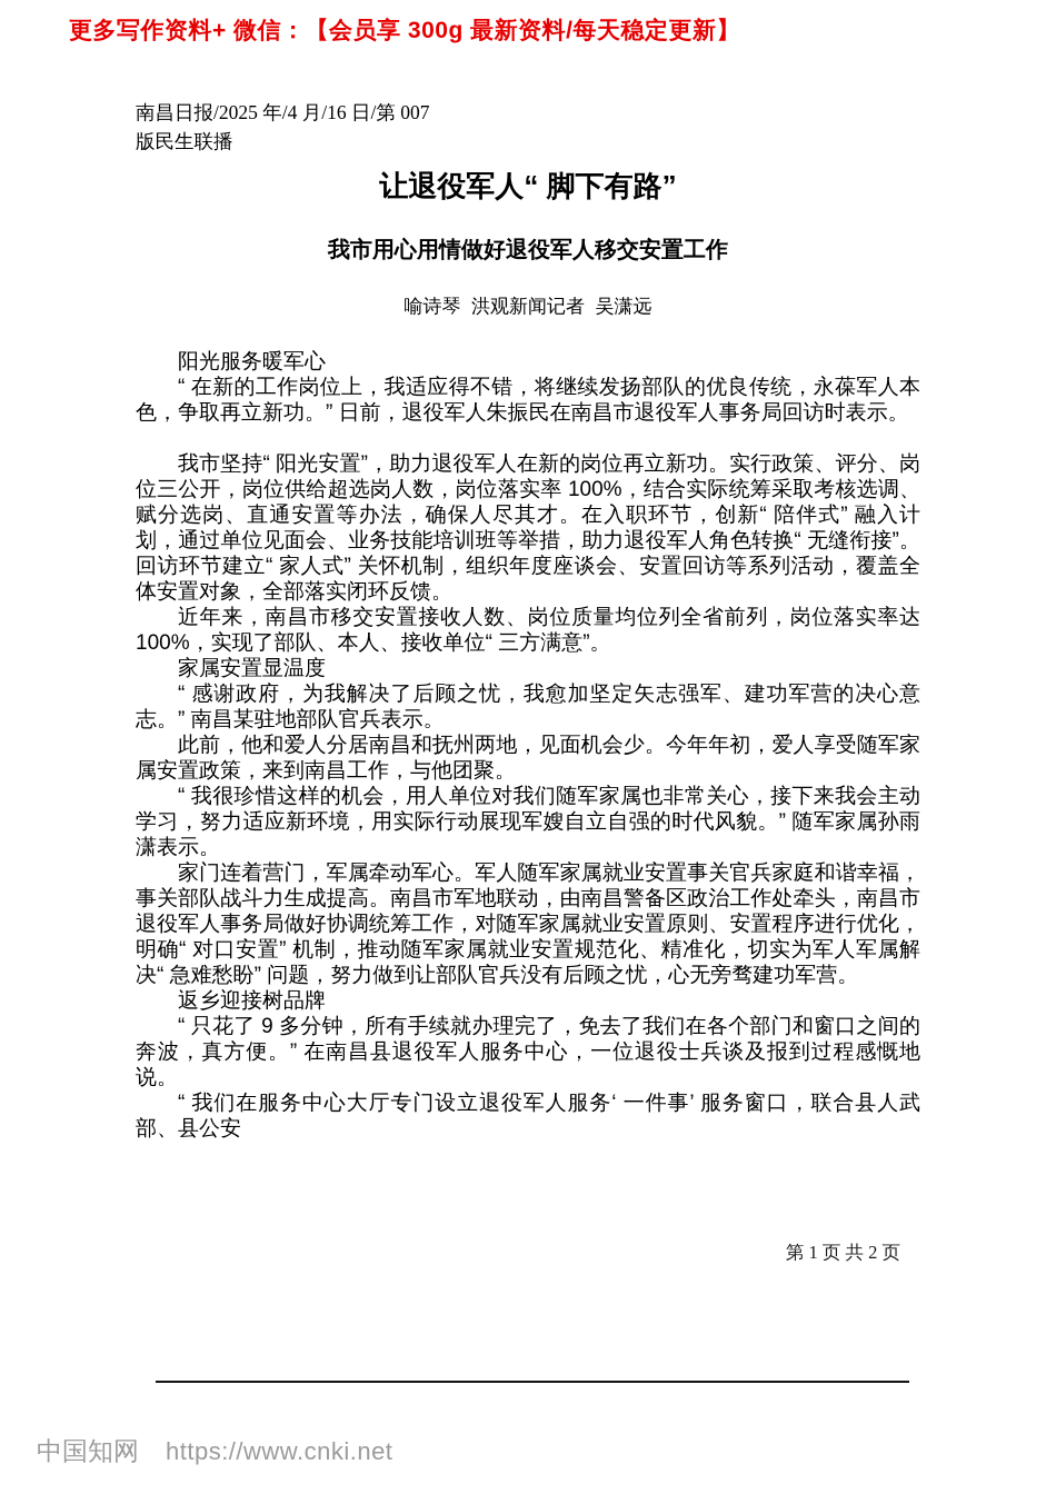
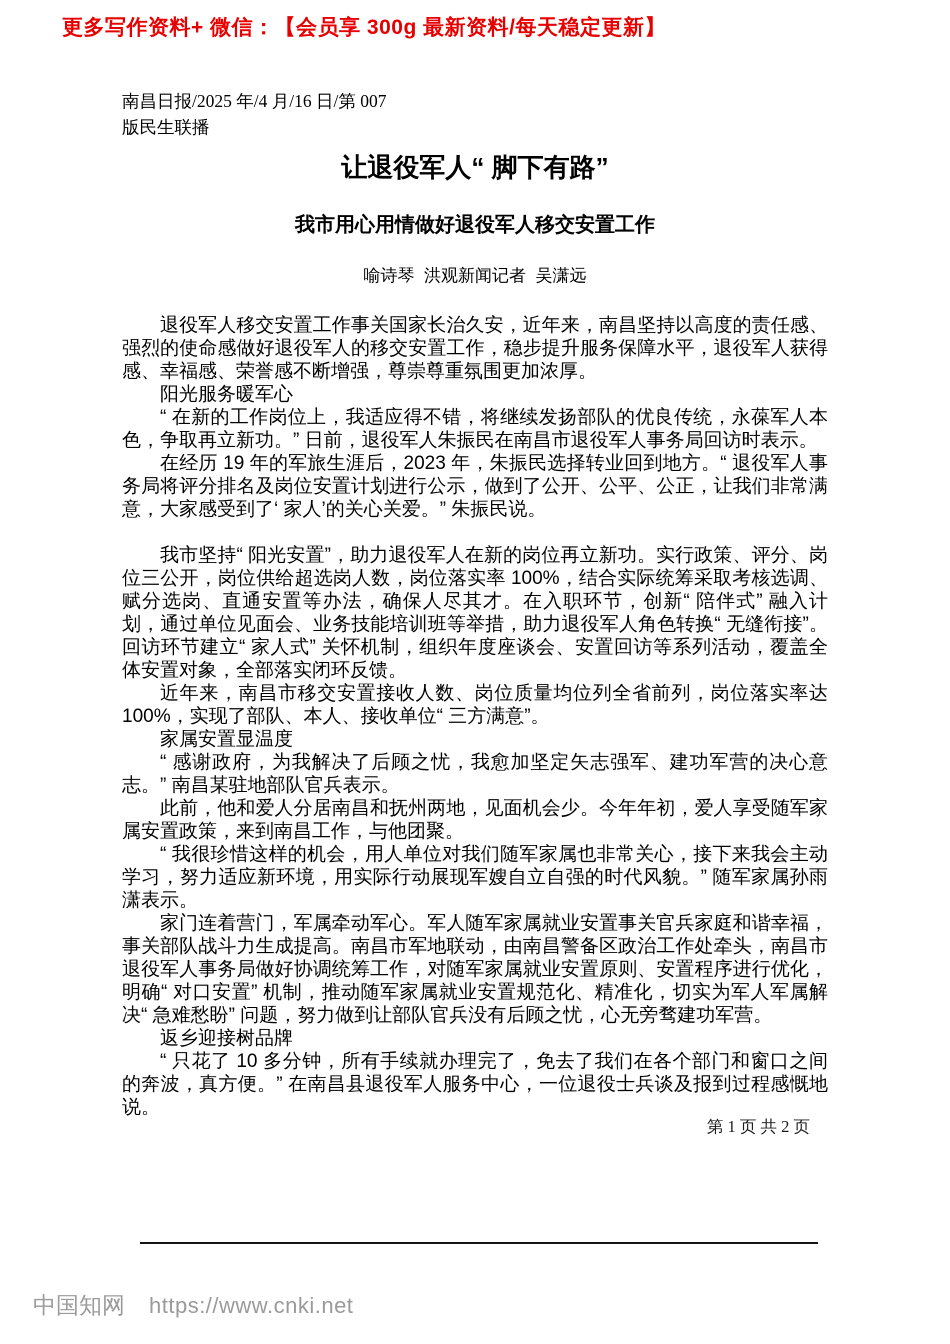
  更多写作资料+ 微信：【会员享 300g 最新资料/每天稳定更新】
  南昌日报/2025 年/4 月/16 日/第 007
  版民生联播
  让退役军人“ 脚下有路”
  我市用心用情做好退役军人移交安置工作
  喻诗琴 洪观新闻记者 吴潇远
+ 退役军人移交安置工作事关国家长治久安，近年来，南昌坚持以高度的责任感、强烈的使命感做好退役军人的移交安置工作，稳步提升服务保障水平，退役军人获得感、幸福感、荣誉感不断增强，尊崇尊重氛围更加浓厚。
  阳光服务暖军心
  “ 在新的工作岗位上，我适应得不错，将继续发扬部队的优良传统，永葆军人本色，争取再立新功。” 日前，退役军人朱振民在南昌市退役军人事务局回访时表示。
+ 在经历 19 年的军旅生涯后，2023 年，朱振民选择转业回到地方。“ 退役军人事务局将评分排名及岗位安置计划进行公示，做到了公开、公平、公正，让我们非常满意，大家感受到了‘ 家人’的关心关爱。” 朱振民说。
  我市坚持“ 阳光安置”，助力退役军人在新的岗位再立新功。实行政策、评分、岗位三公开，岗位供给超选岗人数，岗位落实率 100%，结合实际统筹采取考核选调、赋分选岗、直通安置等办法，确保人尽其才。在入职环节，创新“ 陪伴式” 融入计划，通过单位见面会、业务技能培训班等举措，助力退役军人角色转换“ 无缝衔接”。回访环节建立“ 家人式” 关怀机制，组织年度座谈会、安置回访等系列活动，覆盖全体安置对象，全部落实闭环反馈。
  近年来，南昌市移交安置接收人数、岗位质量均位列全省前列，岗位落实率达 100%，实现了部队、本人、接收单位“ 三方满意”。
  家属安置显温度
  “ 感谢政府，为我解决了后顾之忧，我愈加坚定矢志强军、建功军营的决心意志。” 南昌某驻地部队官兵表示。
  此前，他和爱人分居南昌和抚州两地，见面机会少。今年年初，爱人享受随军家属安置政策，来到南昌工作，与他团聚。
  “ 我很珍惜这样的机会，用人单位对我们随军家属也非常关心，接下来我会主动学习，努力适应新环境，用实际行动展现军嫂自立自强的时代风貌。” 随军家属孙雨潇表示。
  家门连着营门，军属牵动军心。军人随军家属就业安置事关官兵家庭和谐幸福，事关部队战斗力生成提高。南昌市军地联动，由南昌警备区政治工作处牵头，南昌市退役军人事务局做好协调统筹工作，对随军家属就业安置原则、安置程序进行优化，明确“ 对口安置” 机制，推动随军家属就业安置规范化、精准化，切实为军人军属解决“ 急难愁盼” 问题，努力做到让部队官兵没有后顾之忧，心无旁骛建功军营。
  返乡迎接树品牌
- “ 只花了 9 多分钟，所有手续就办理完了，免去了我们在各个部门和窗口之间的奔波，真方便。” 在南昌县退役军人服务中心，一位退役士兵谈及报到过程感慨地说。
+ “ 只花了 10 多分钟，所有手续就办理完了，免去了我们在各个部门和窗口之间的奔波，真方便。” 在南昌县退役军人服务中心，一位退役士兵谈及报到过程感慨地说。
- “ 我们在服务中心大厅专门设立退役军人服务‘ 一件事’ 服务窗口，联合县人武部、县公安
  第 1 页 共 2 页
  中国知网
  https://www.cnki.net
